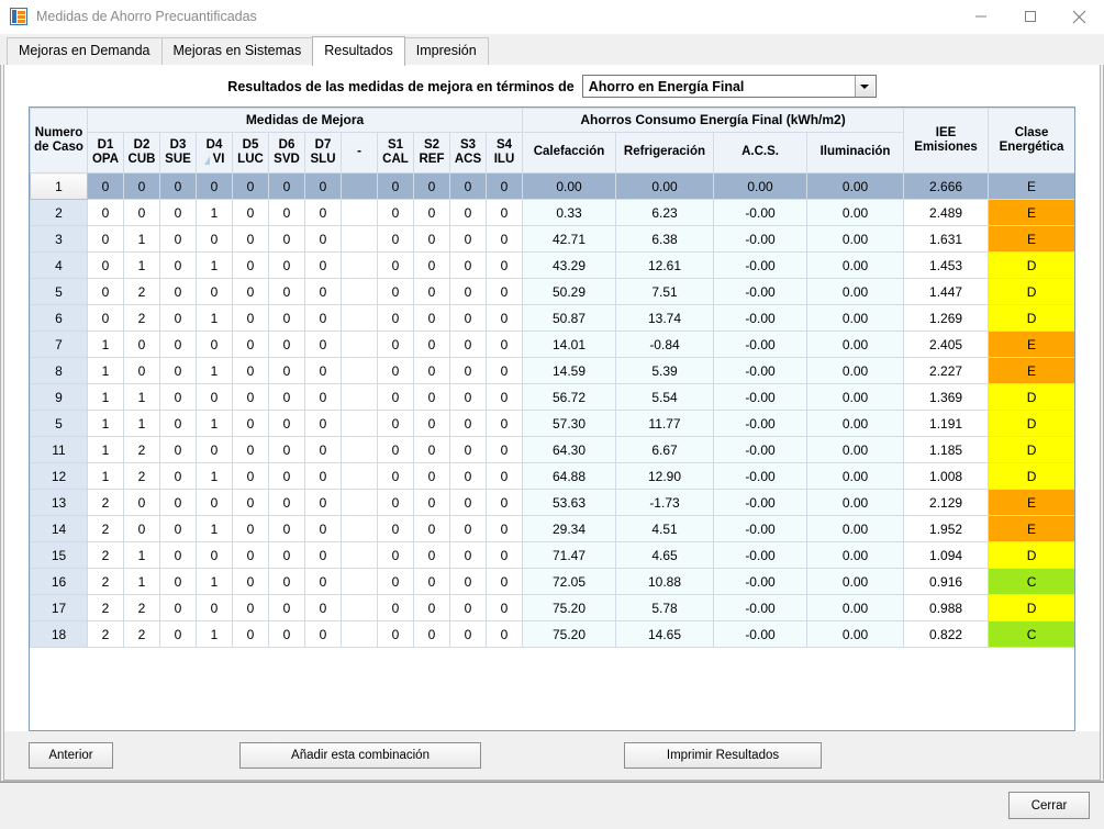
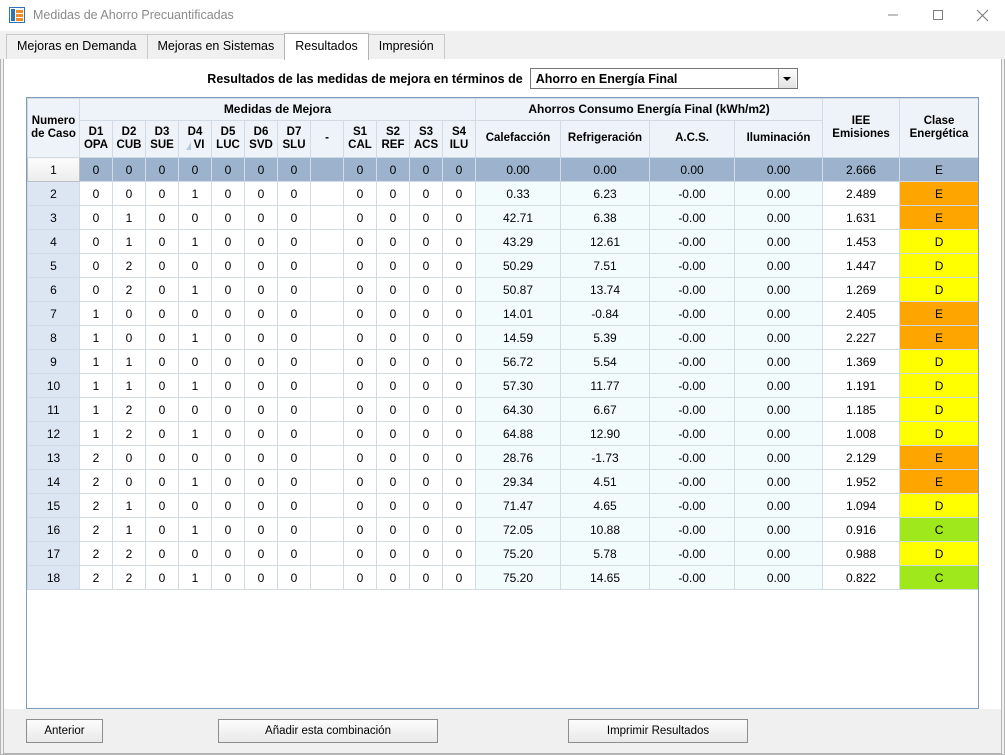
  Medidas de Ahorro Precuantificadas
  Mejoras en Demanda
  Mejoras en Sistemas
  Resultados
  Impresión
  Resultados de las medidas de mejora en términos de
  Ahorro en Energía Final
  Numero de Caso	Medidas de Mejora	Ahorros Consumo Energía Final (kWh/m2)	IEE Emisiones	Clase Energética
  D1OPA	D2CUB	D3SUE	D4VI	D5LUC	D6SVD	D7SLU	-	S1CAL	S2REF	S3ACS	S4ILU	Calefacción	Refrigeración	A.C.S.	Iluminación
  1	0	0	0	0	0	0	0		0	0	0	0	0.00	0.00	0.00	0.00	2.666	E
  2	0	0	0	1	0	0	0		0	0	0	0	0.33	6.23	-0.00	0.00	2.489	E
  3	0	1	0	0	0	0	0		0	0	0	0	42.71	6.38	-0.00	0.00	1.631	E
  4	0	1	0	1	0	0	0		0	0	0	0	43.29	12.61	-0.00	0.00	1.453	D
  5	0	2	0	0	0	0	0		0	0	0	0	50.29	7.51	-0.00	0.00	1.447	D
  6	0	2	0	1	0	0	0		0	0	0	0	50.87	13.74	-0.00	0.00	1.269	D
  7	1	0	0	0	0	0	0		0	0	0	0	14.01	-0.84	-0.00	0.00	2.405	E
  8	1	0	0	1	0	0	0		0	0	0	0	14.59	5.39	-0.00	0.00	2.227	E
  9	1	1	0	0	0	0	0		0	0	0	0	56.72	5.54	-0.00	0.00	1.369	D
- 5	1	1	0	1	0	0	0		0	0	0	0	57.30	11.77	-0.00	0.00	1.191	D
+ 10	1	1	0	1	0	0	0		0	0	0	0	57.30	11.77	-0.00	0.00	1.191	D
  11	1	2	0	0	0	0	0		0	0	0	0	64.30	6.67	-0.00	0.00	1.185	D
  12	1	2	0	1	0	0	0		0	0	0	0	64.88	12.90	-0.00	0.00	1.008	D
- 13	2	0	0	0	0	0	0		0	0	0	0	53.63	-1.73	-0.00	0.00	2.129	E
+ 13	2	0	0	0	0	0	0		0	0	0	0	28.76	-1.73	-0.00	0.00	2.129	E
  14	2	0	0	1	0	0	0		0	0	0	0	29.34	4.51	-0.00	0.00	1.952	E
  15	2	1	0	0	0	0	0		0	0	0	0	71.47	4.65	-0.00	0.00	1.094	D
  16	2	1	0	1	0	0	0		0	0	0	0	72.05	10.88	-0.00	0.00	0.916	C
  17	2	2	0	0	0	0	0		0	0	0	0	75.20	5.78	-0.00	0.00	0.988	D
  18	2	2	0	1	0	0	0		0	0	0	0	75.20	14.65	-0.00	0.00	0.822	C
  Anterior
  Añadir esta combinación
  Imprimir Resultados
- Cerrar
